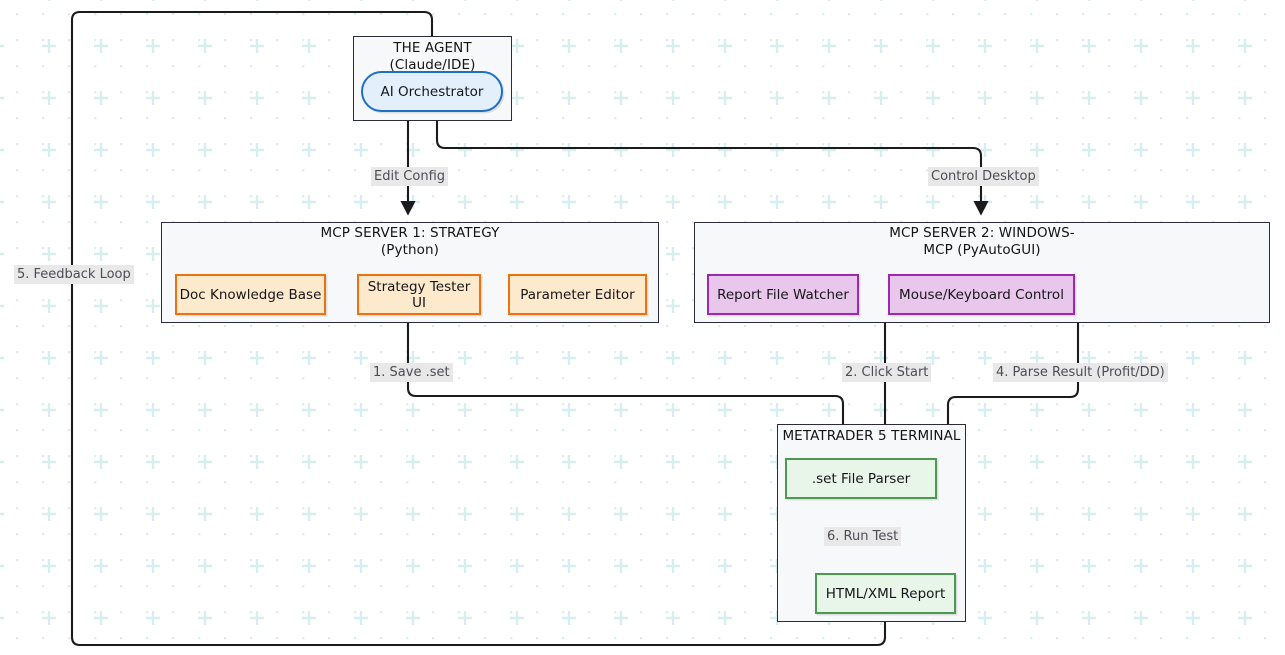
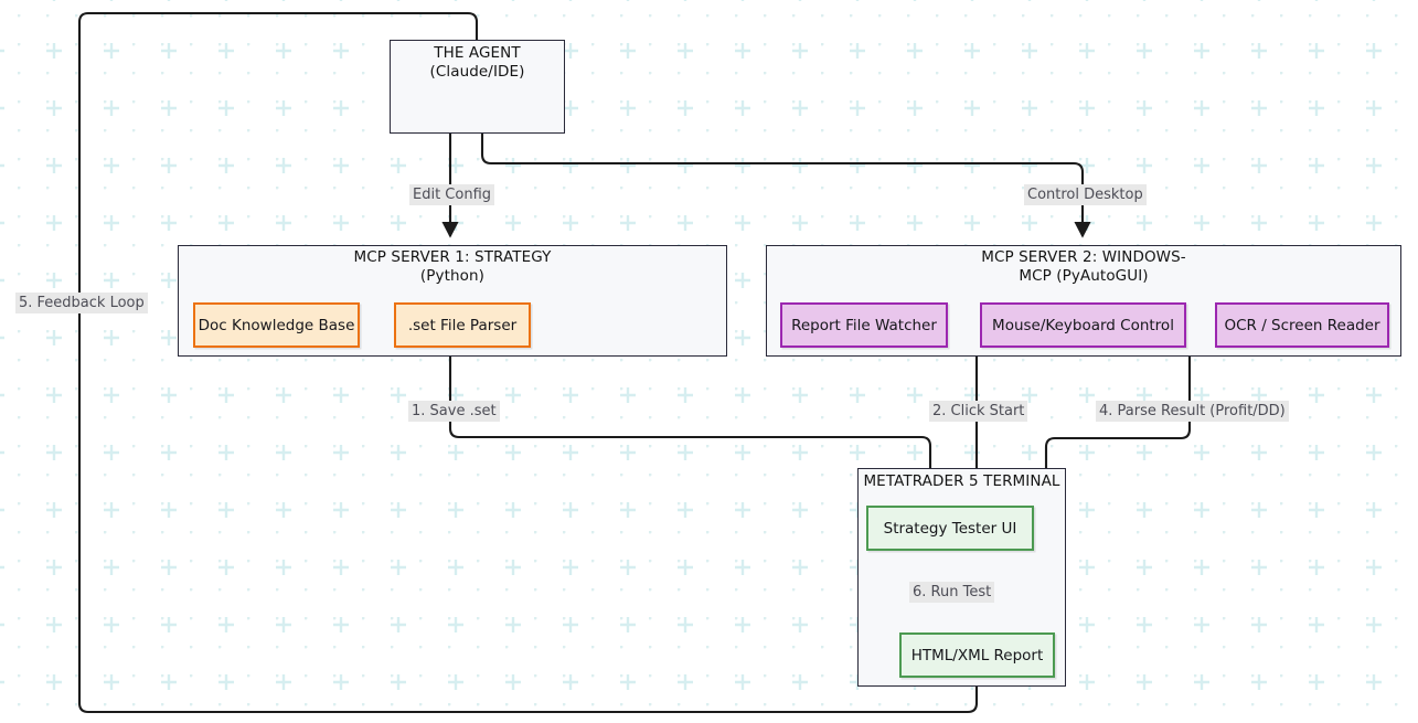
  THE AGENT (Claude/IDE)
  MCP SERVER 1: STRATEGY
  (Python)
  MCP SERVER 2: WINDOWS-
  MCP (PyAutoGUI)
  METATRADER 5 TERMINAL
- AI Orchestrator
  Doc Knowledge Base
- Strategy Tester UI
+ .set File Parser
- Parameter Editor
  Report File Watcher
  Mouse/Keyboard Control
+ OCR / Screen Reader
- .set File Parser
+ Strategy Tester UI
  HTML/XML Report
  Edit Config
  Control Desktop
  1. Save .set
  2. Click Start
  6. Run Test
  4. Parse Result (Profit/DD)
  5. Feedback Loop
